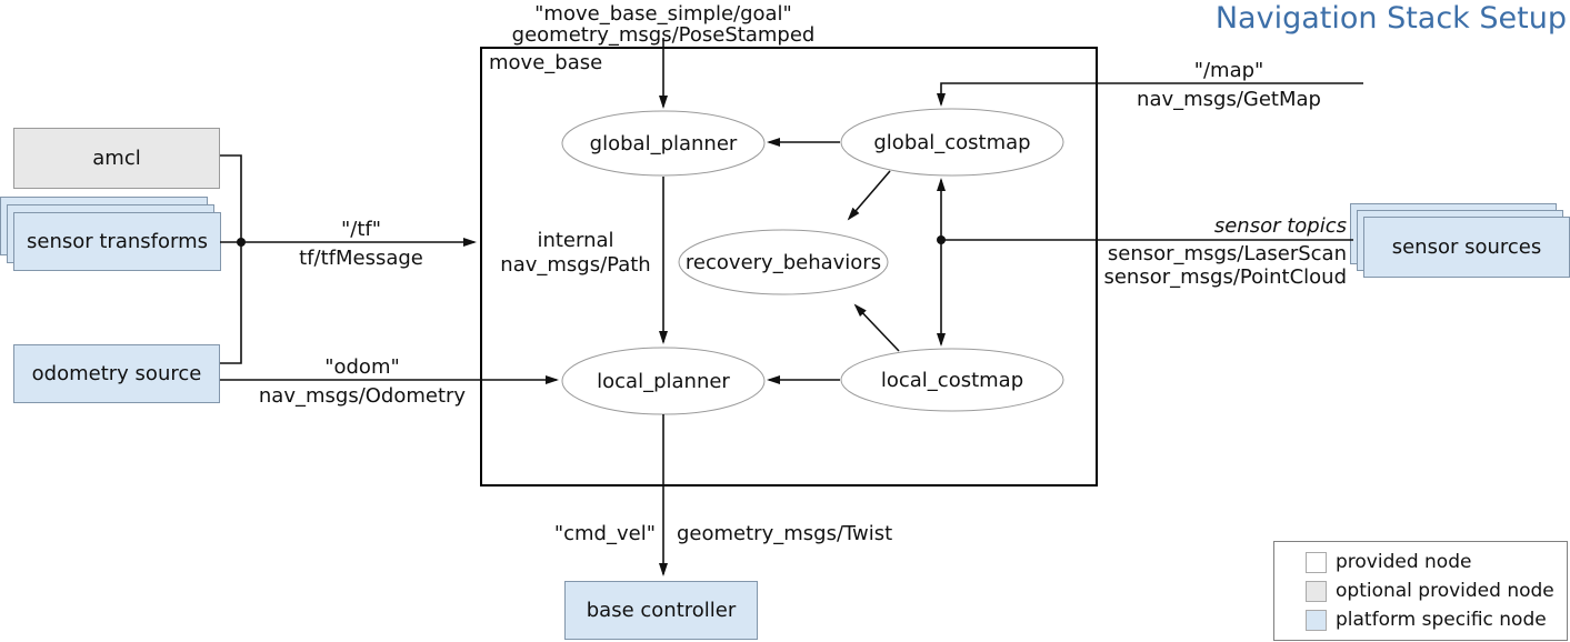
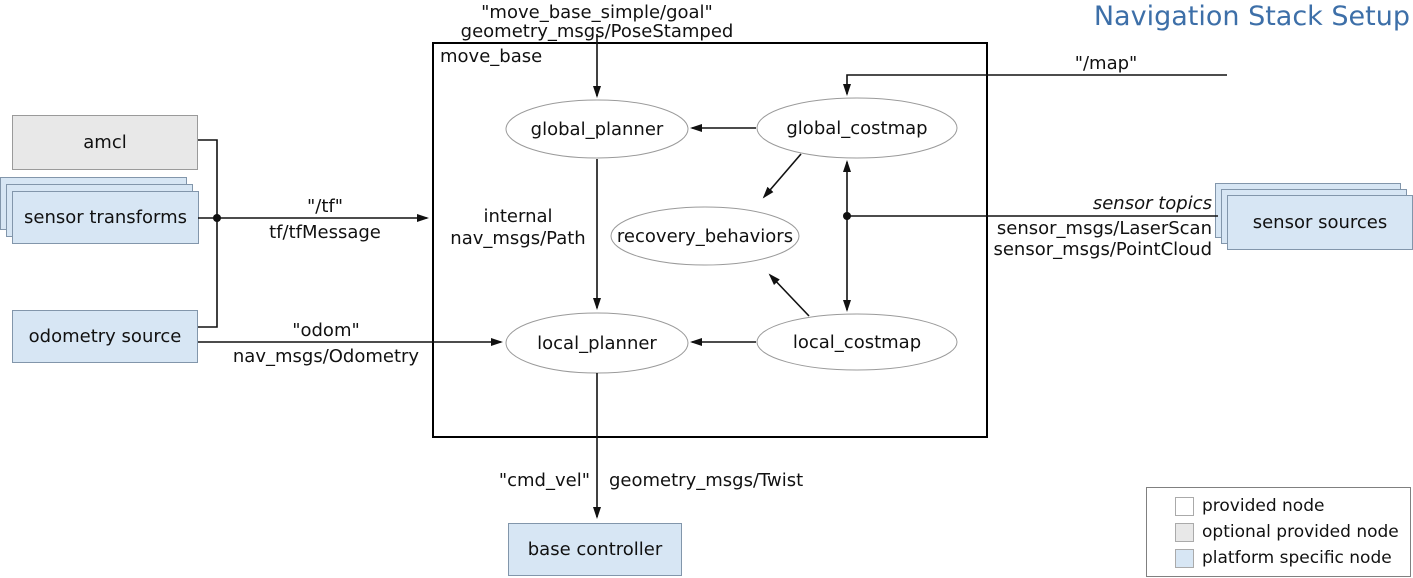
  Navigation Stack Setup
  amcl
  sensor transforms
  odometry source
  sensor sources
  base controller
  move_base
  global_planner
  global_costmap
  recovery_behaviors
  local_planner
  local_costmap
  "move_base_simple/goal"
  geometry_msgs/PoseStamped
  "/tf"
  tf/tfMessage
  "odom"
  nav_msgs/Odometry
  "/map"
- nav_msgs/GetMap
  sensor topics
  sensor_msgs/LaserScan
  sensor_msgs/PointCloud
  internal
  nav_msgs/Path
  "cmd_vel"
  geometry_msgs/Twist
  provided node
  optional provided node
  platform specific node
